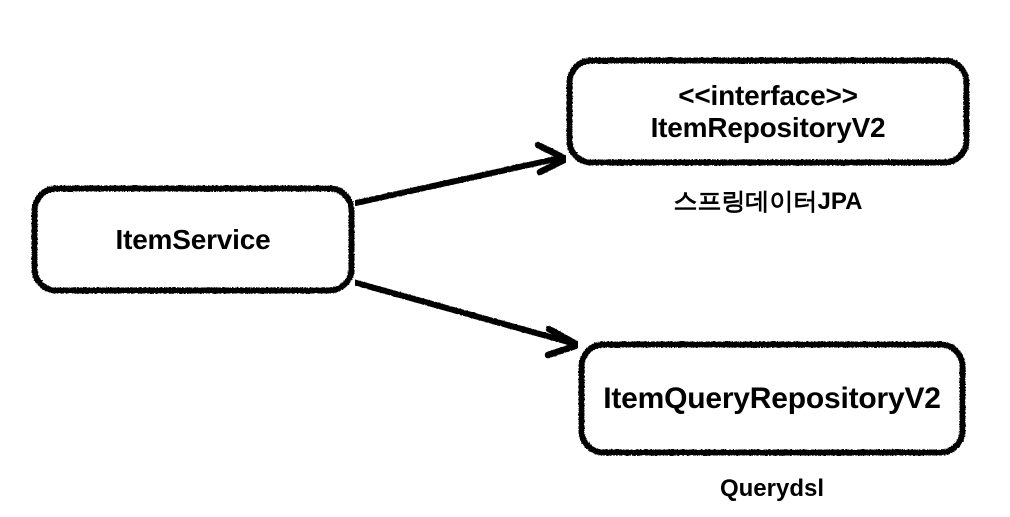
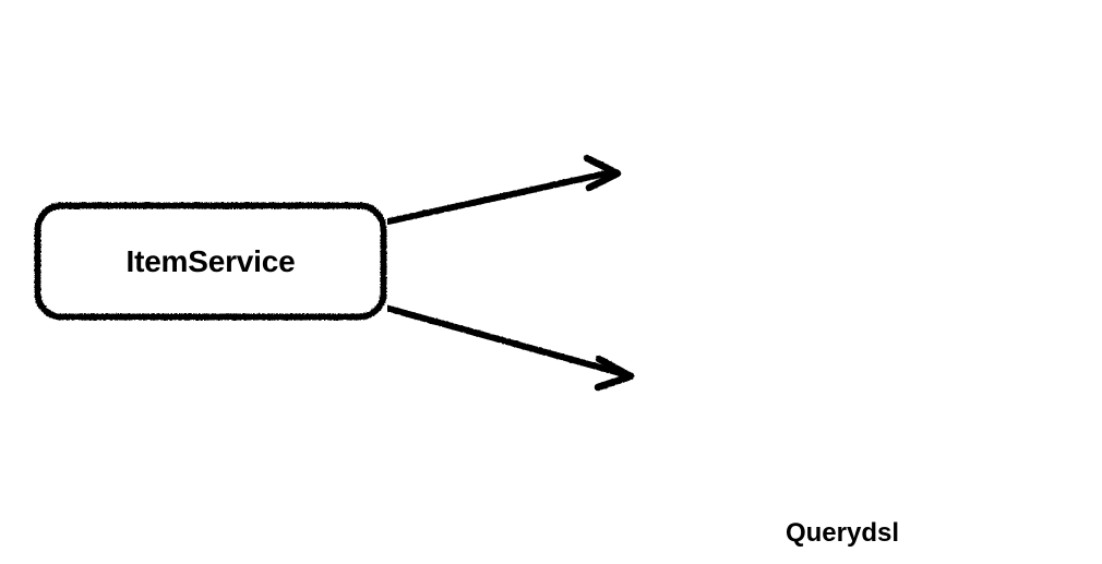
  ItemService
- <<interface>>
- ItemRepositoryV2
- 스프링데이터JPA
- ItemQueryRepositoryV2
  Querydsl
